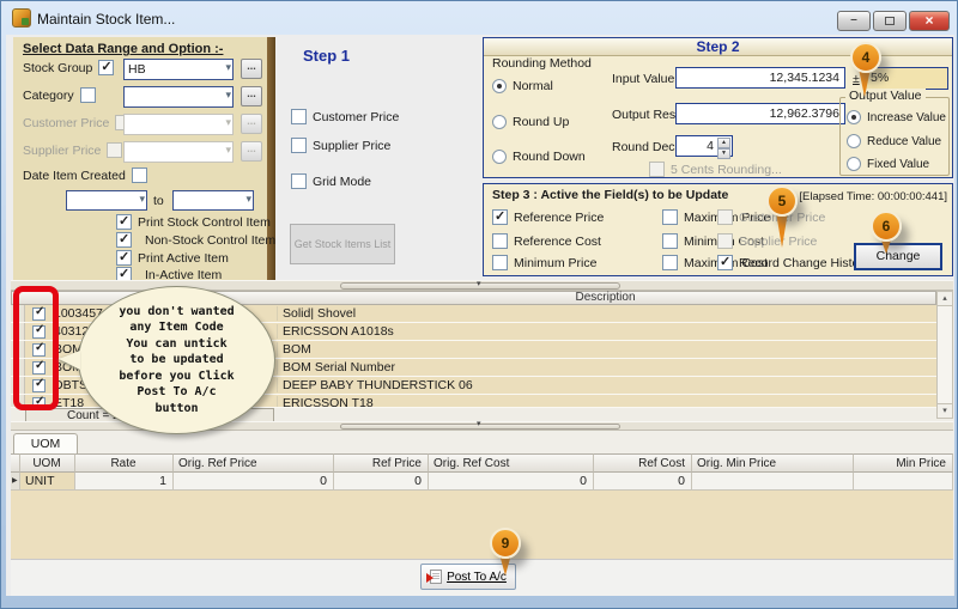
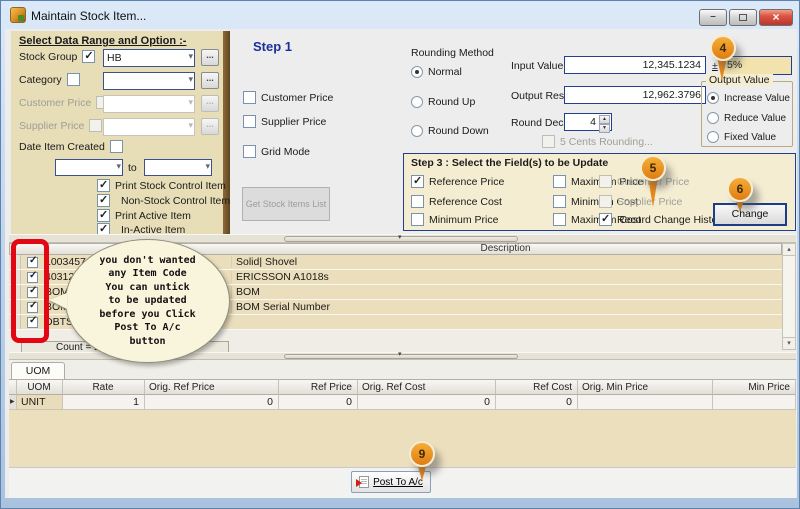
  Maintain Stock Item...
  –
  ×
  Select Data Range and Option :-
  Stock Group
  HB
  ▾
  ...
  Category
  ▾
  ...
  Customer Price
  ▾
  ...
  Supplier Price
  ▾
  ...
  Date Item Created
  ▾
  to
  ▾
  Print Stock Control Item
  Non-Stock Control Item
  Print Active Item
  In-Active Item
  Step 1
  Customer Price
  Supplier Price
  Grid Mode
  Get Stock Items List
- Step 2
  Rounding Method
  Normal
  Round Up
  Round Down
  Input Value
  12,345.1234
  ±
  5%
  Output Res
  12,962.3796
  4
  5 Cents Rounding...
  Output Value
  Increase Value
  Reduce Value
  Fixed Value
- Step 3 : Active the Field(s) to be Update
+ Step 3 : Select the Field(s) to be Update
- [Elapsed Time: 00:00:00:441]
  Reference Price
  Reference Cost
  Minimum Price
  Maximm Price
  Minim Cost
  Maximm Cost
  Customer Price
  Supplier Price
  Record Change Hist
  Change
  Description
  100345
  Solid| Shovel
  ERICSSON A1018s
  BOM
  BOM
  BOM Serial Number
- DEEP BABY THUNDERSTICK 06
- ET18
- ERICSSON T18
  Count =
  UOM
  UOM
  Rate
  Orig. Ref Price
  Ref Price
  Orig. Ref Cost
  Ref Cost
  Orig. Min Price
  Min Price
  UNIT
  1
  0
  0
  0
  0
  Post To A/c
  you don't wanted
  any Item Code
  You can untick
  to be updated
  before you Click
  Post To A/c
  button
  4
  5
  6
  9
